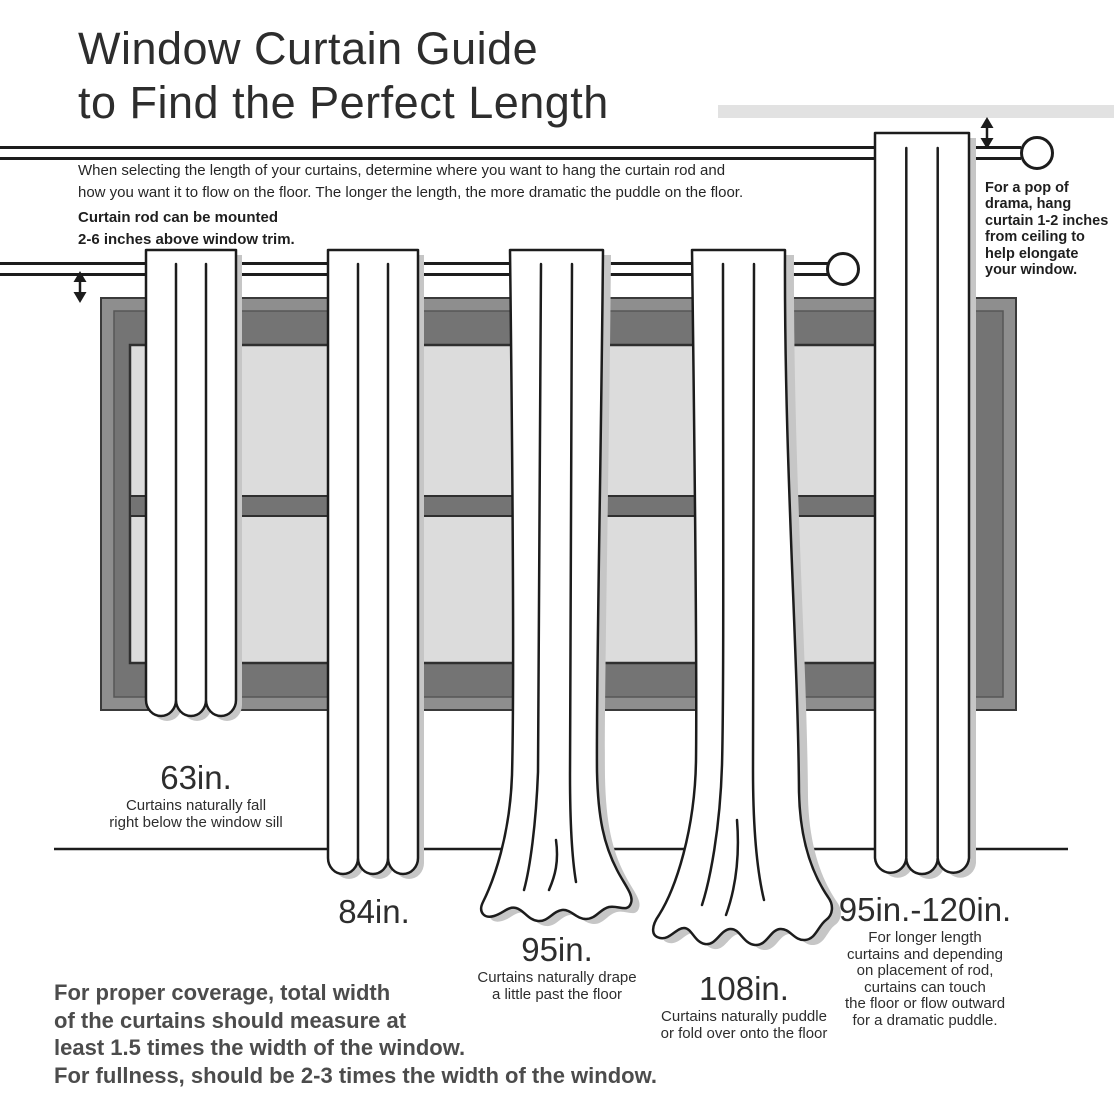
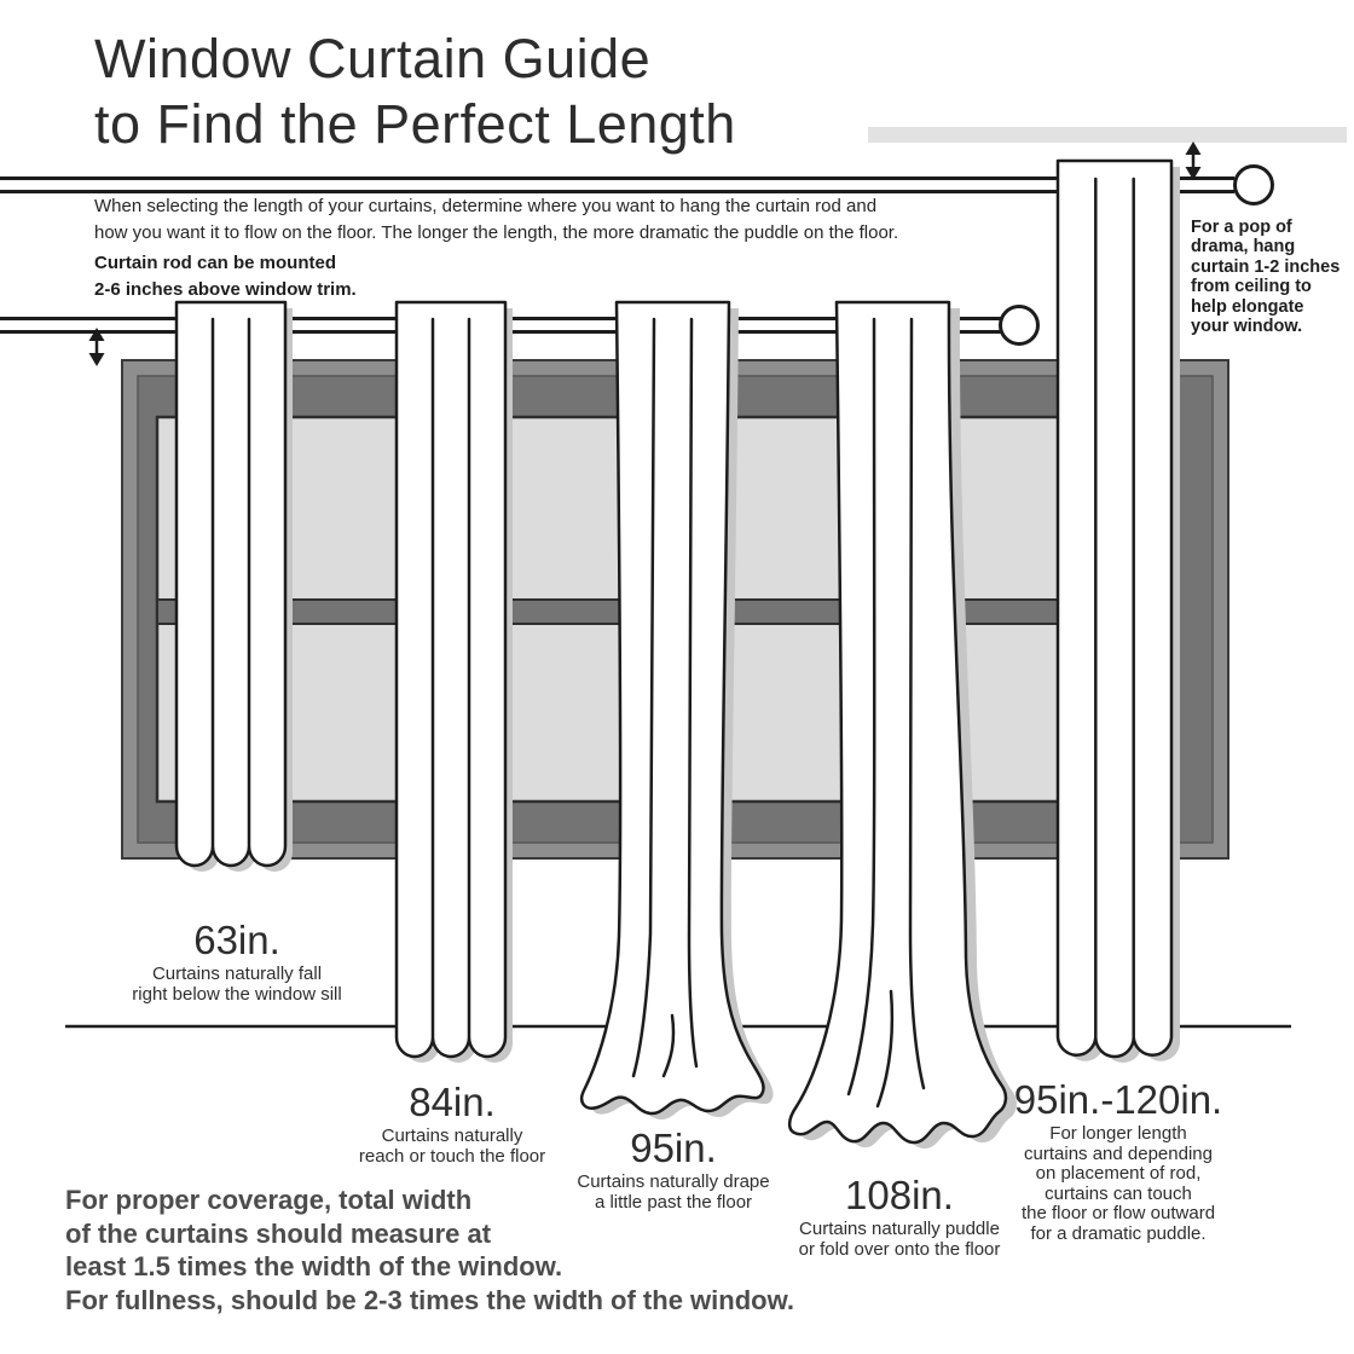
  Window Curtain Guide
  to Find the Perfect Length
  When selecting the length of your curtains, determine where you want to hang the curtain rod and
  how you want it to flow on the floor. The longer the length, the more dramatic the puddle on the floor.
  Curtain rod can be mounted
  2-6 inches above window trim.
  For a pop of
  drama, hang
  curtain 1-2 inches
  from ceiling to
  help elongate
  your window.
  63in.
  Curtains naturally fall
  right below the window sill
  84in.
+ Curtains naturally
+ reach or touch the floor
  95in.
  Curtains naturally drape
  a little past the floor
  108in.
  Curtains naturally puddle
  or fold over onto the floor
  95in.-120in.
  For longer length
  curtains and depending
  on placement of rod,
  curtains can touch
  the floor or flow outward
  for a dramatic puddle.
  For proper coverage, total width
  of the curtains should measure at
  least 1.5 times the width of the window.
  For fullness, should be 2-3 times the width of the window.
